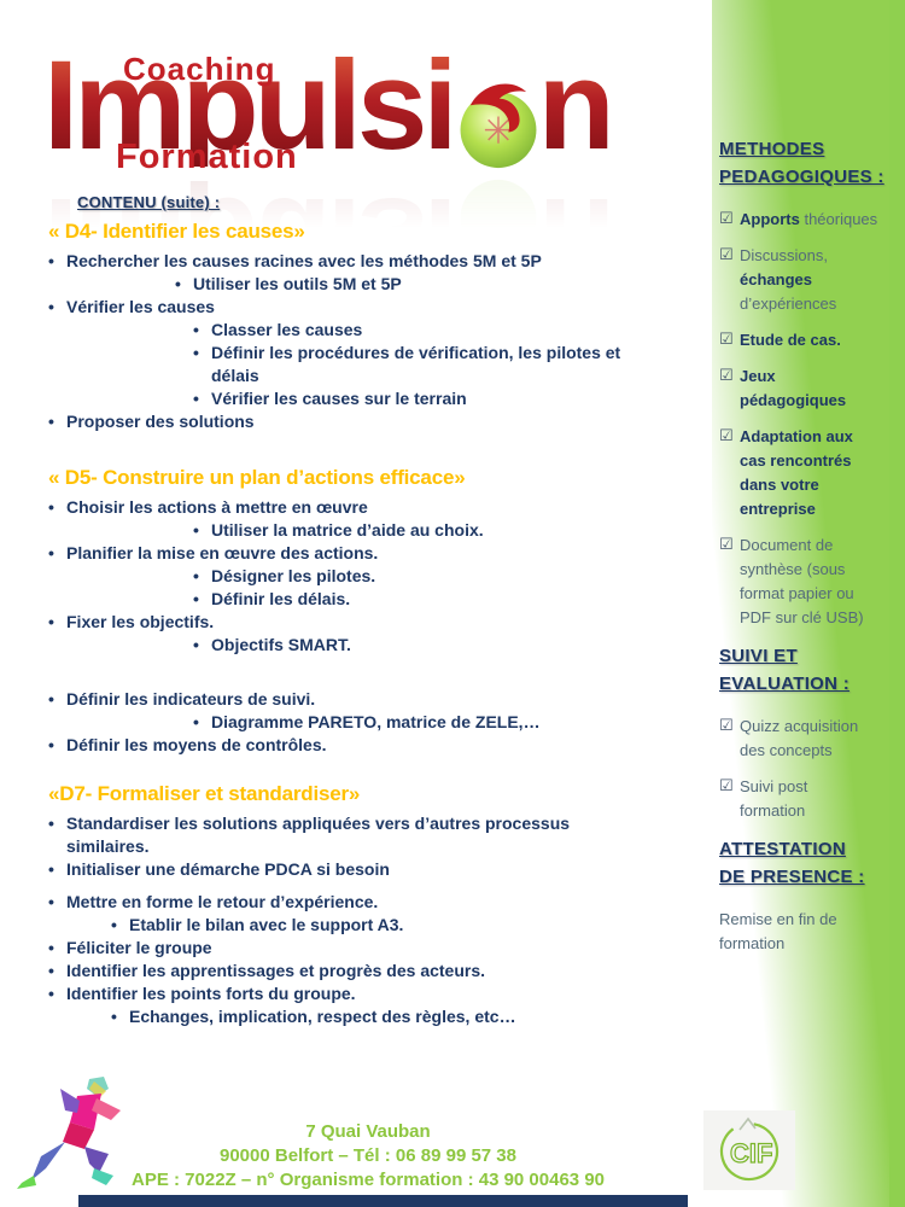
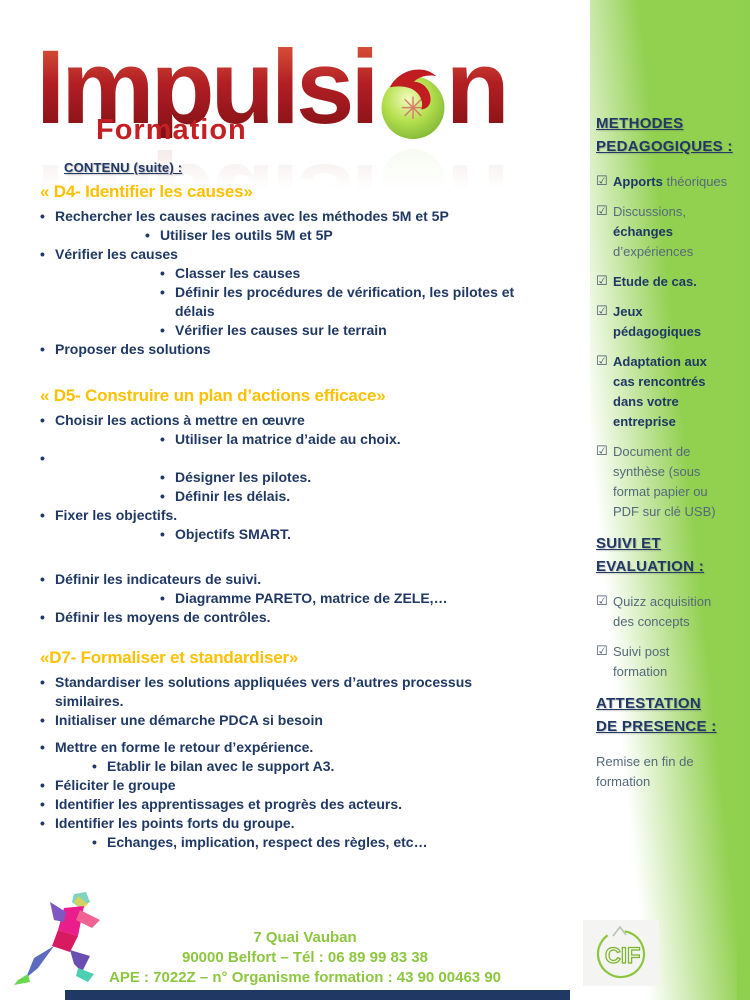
  METHODES
  PEDAGOGIQUES :
  ☑
  Apports théoriques
  ☑
  Discussions,
  échanges
  d’expériences
  ☑
  Etude de cas.
  ☑
  Jeux
  pédagogiques
  ☑
  Adaptation aux
  cas rencontrés
  dans votre
  entreprise
  ☑
  Document de
  synthèse (sous
  format papier ou
  PDF sur clé USB)
  SUIVI ET
  EVALUATION :
  ☑
  Quizz acquisition
  des concepts
  ☑
  Suivi post
  formation
  ATTESTATION
  DE PRESENCE :
  Remise en fin de
  formation
  Impulsi
  n
- Coaching
  Formation
  CONTENU (suite) :
  « D4- Identifier les causes»
  •
  Rechercher les causes racines avec les méthodes 5M et 5P
  •
  Utiliser les outils 5M et 5P
  •
  Vérifier les causes
  •
  Classer les causes
  •
  Définir les procédures de vérification, les pilotes et
  délais
  •
  Vérifier les causes sur le terrain
  •
  Proposer des solutions
  « D5- Construire un plan d’actions efficace»
  •
  Choisir les actions à mettre en œuvre
  •
  Utiliser la matrice d’aide au choix.
  •
- Planifier la mise en œuvre des actions.
  •
  Désigner les pilotes.
  •
  Définir les délais.
  •
  Fixer les objectifs.
  •
  Objectifs SMART.
  •
  Définir les indicateurs de suivi.
  •
  Diagramme PARETO, matrice de ZELE,…
  •
  Définir les moyens de contrôles.
  «D7- Formaliser et standardiser»
  •
  Standardiser les solutions appliquées vers d’autres processus
  similaires.
  •
  Initialiser une démarche PDCA si besoin
  •
  Mettre en forme le retour d’expérience.
  •
  Etablir le bilan avec le support A3.
  •
  Féliciter le groupe
  •
  Identifier les apprentissages et progrès des acteurs.
  •
  Identifier les points forts du groupe.
  •
  Echanges, implication, respect des règles, etc…
  7 Quai Vauban
- 90000 Belfort – Tél : 06 89 99 57 38
+ 90000 Belfort – Tél : 06 89 99 83 38
  APE : 7022Z – n° Organisme formation : 43 90 00463 90
  CIF
